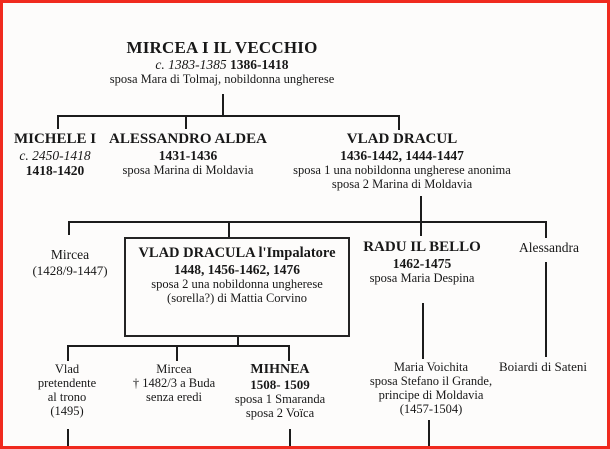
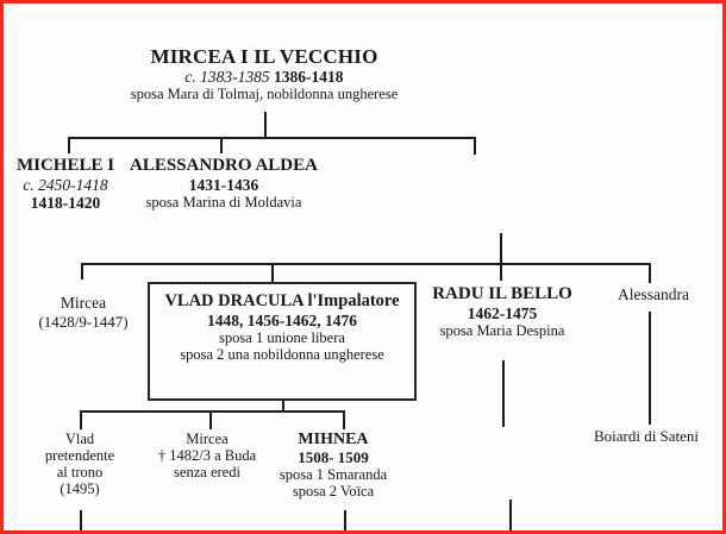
  MIRCEA I IL VECCHIO
  c. 1383-1385 1386-1418
  sposa Mara di Tolmaj, nobildonna ungherese
  MICHELE I
  c. 2450-1418
  1418-1420
  ALESSANDRO ALDEA
  1431-1436
  sposa Marina di Moldavia
- VLAD DRACUL
- 1436-1442, 1444-1447
- sposa 1 una nobildonna ungherese anonima
- sposa 2 Marina di Moldavia
  Mircea
  (1428/9-1447)
  VLAD DRACULA l'Impalatore
  1448, 1456-1462, 1476
+ sposa 1 unione libera
  sposa 2 una nobildonna ungherese
- (sorella?) di Mattia Corvino
  RADU IL BELLO
  1462-1475
  sposa Maria Despina
  Alessandra
  Vlad
  pretendente
  al trono
  (1495)
  Mircea
  † 1482/3 a Buda
  senza eredi
  MIHNEA
  1508- 1509
  sposa 1 Smaranda
  sposa 2 Voïca
- Maria Voichita
- sposa Stefano il Grande,
- principe di Moldavia
- (1457-1504)
  Boiardi di Sateni
